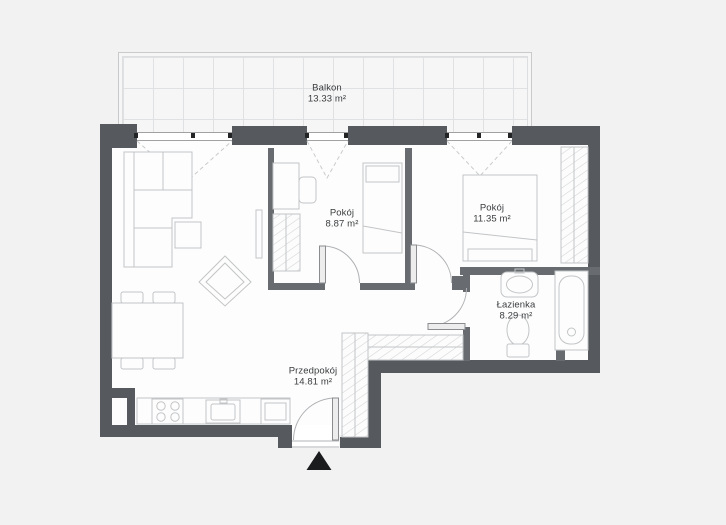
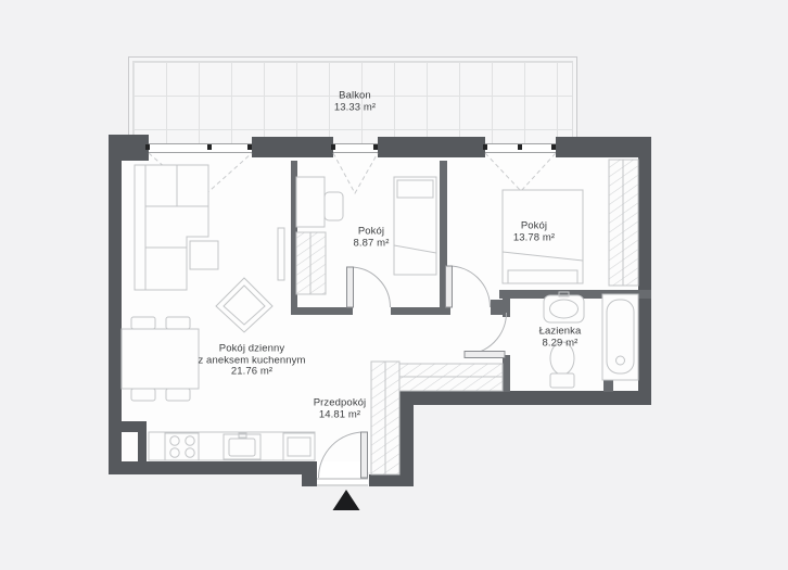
  Balkon
  13.33 m²
+ Pokój dzienny
+ z aneksem kuchennym
+ 21.76 m²
  Pokój
  8.87 m²
  Pokój
- 11.35 m²
+ 13.78 m²
  Łazienka
  8.29 m²
  Przedpokój
  14.81 m²
